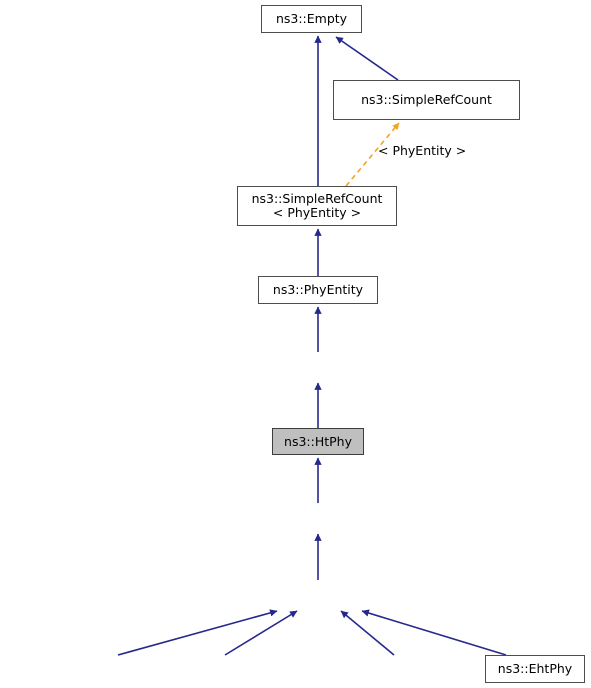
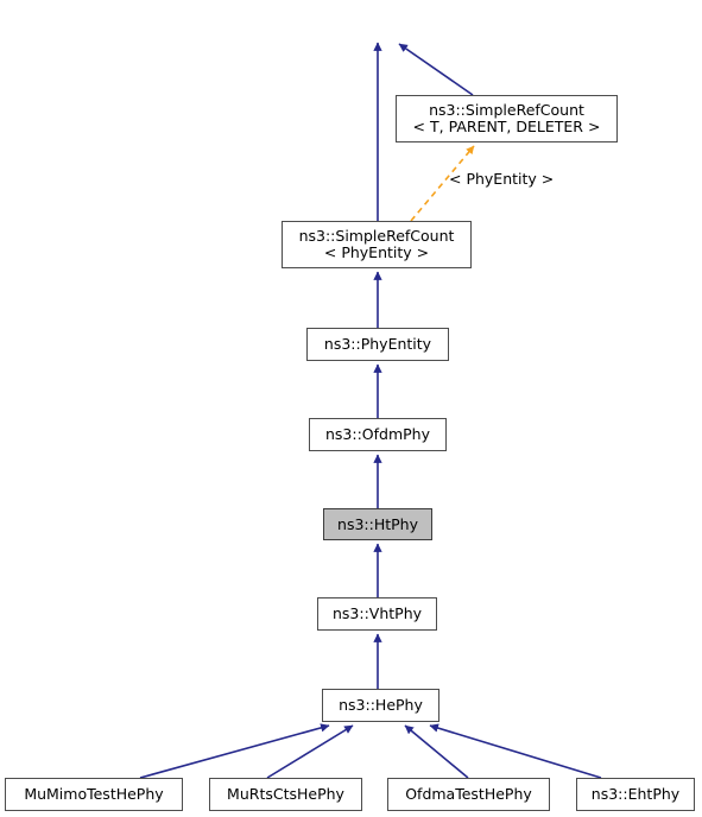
- ns3::Empty
  ns3::SimpleRefCount
+ < T, PARENT, DELETER >
  ns3::SimpleRefCount
  < PhyEntity >
  ns3::PhyEntity
+ ns3::OfdmPhy
  ns3::HtPhy
+ ns3::VhtPhy
+ ns3::HePhy
+ MuMimoTestHePhy
+ MuRtsCtsHePhy
+ OfdmaTestHePhy
  ns3::EhtPhy
  < PhyEntity >
